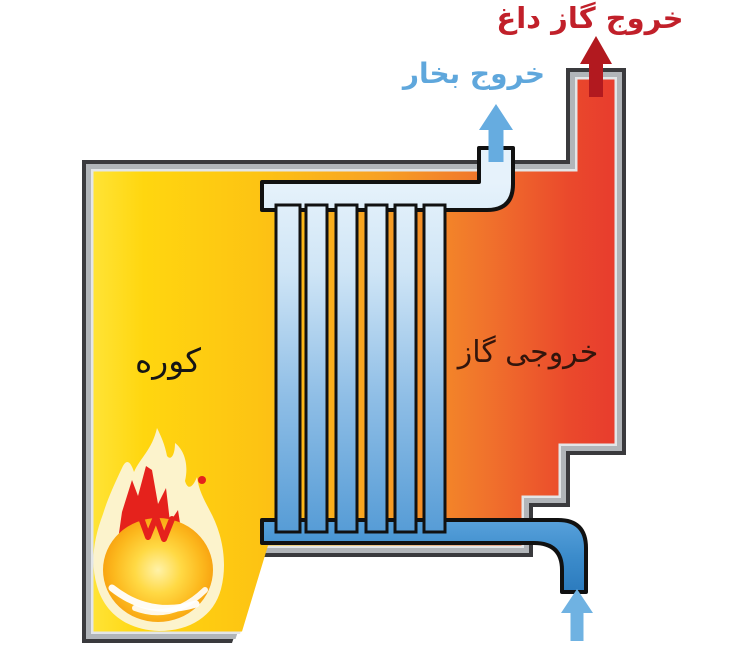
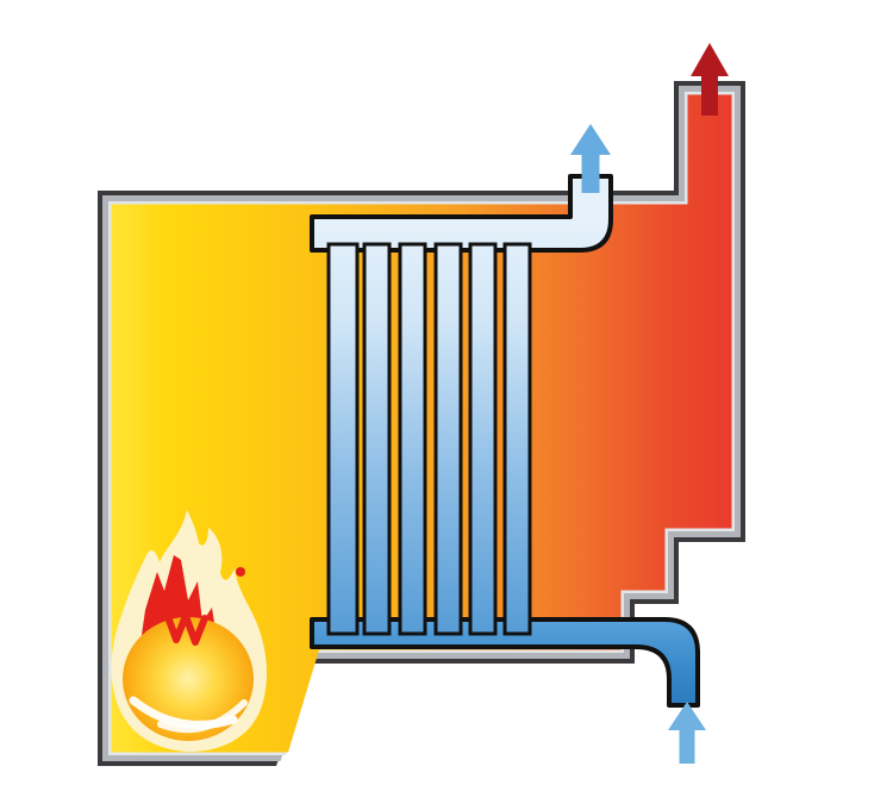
- خروج گاز داغ
- خروج بخار
- کوره
- خروجی گاز
